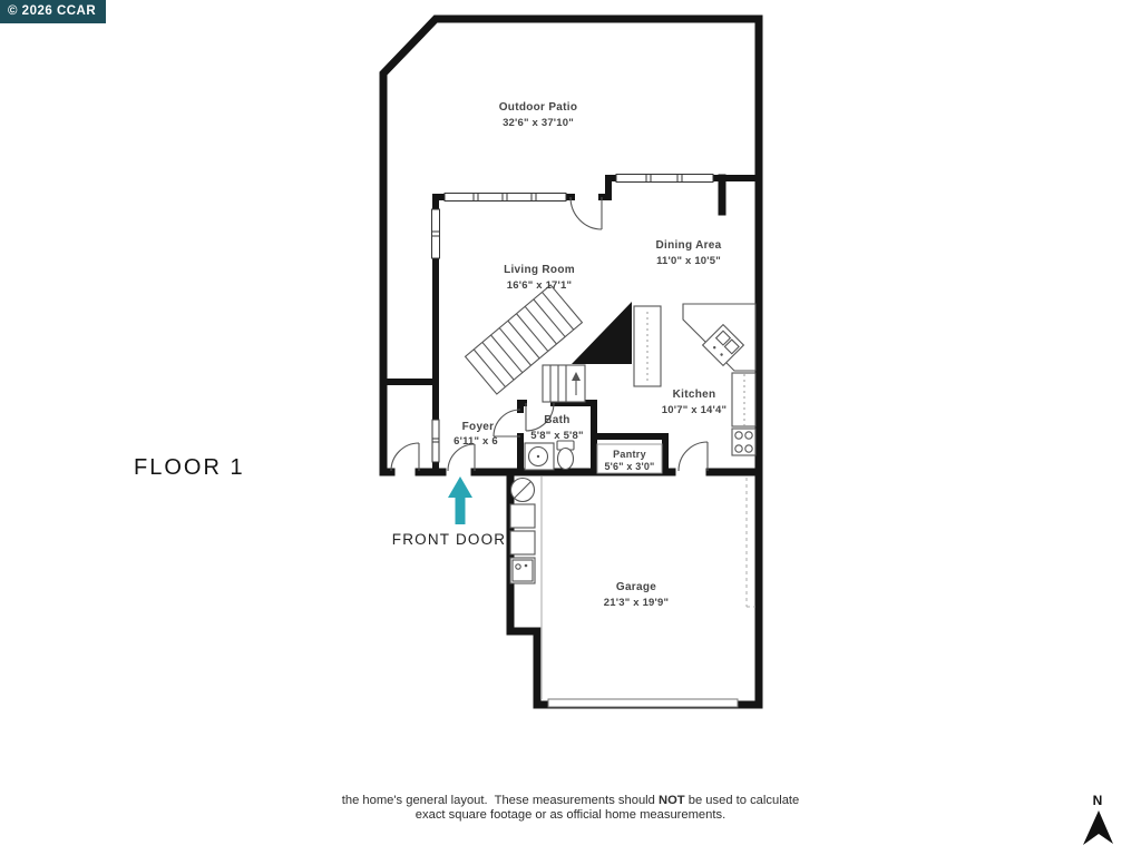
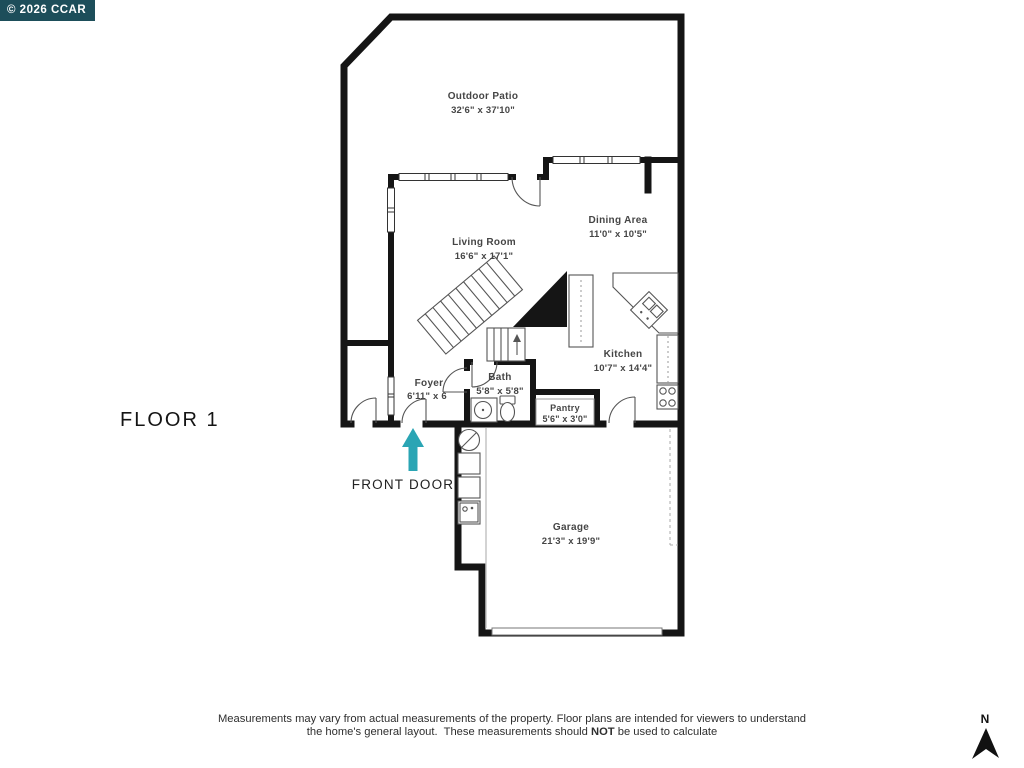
  © 2026 CCAR
  FLOOR 1
  Outdoor Patio
  32'6" x 37'10"
  Living Room
  16'6" x 17'1"
  Dining Area
  11'0" x 10'5"
  Kitchen
  10'7" x 14'4"
  Bath
  5'8" x 5'8"
  Foyer
  6'11" x 6
  Pantry
  5'6" x 3'0"
  Garage
  21'3" x 19'9"
  N
  FRONT DOOR
+ Measurements may vary from actual measurements of the property. Floor plans are intended for viewers to understand
  the home's general layout. These measurements should NOT be used to calculate
- exact square footage or as official home measurements.
